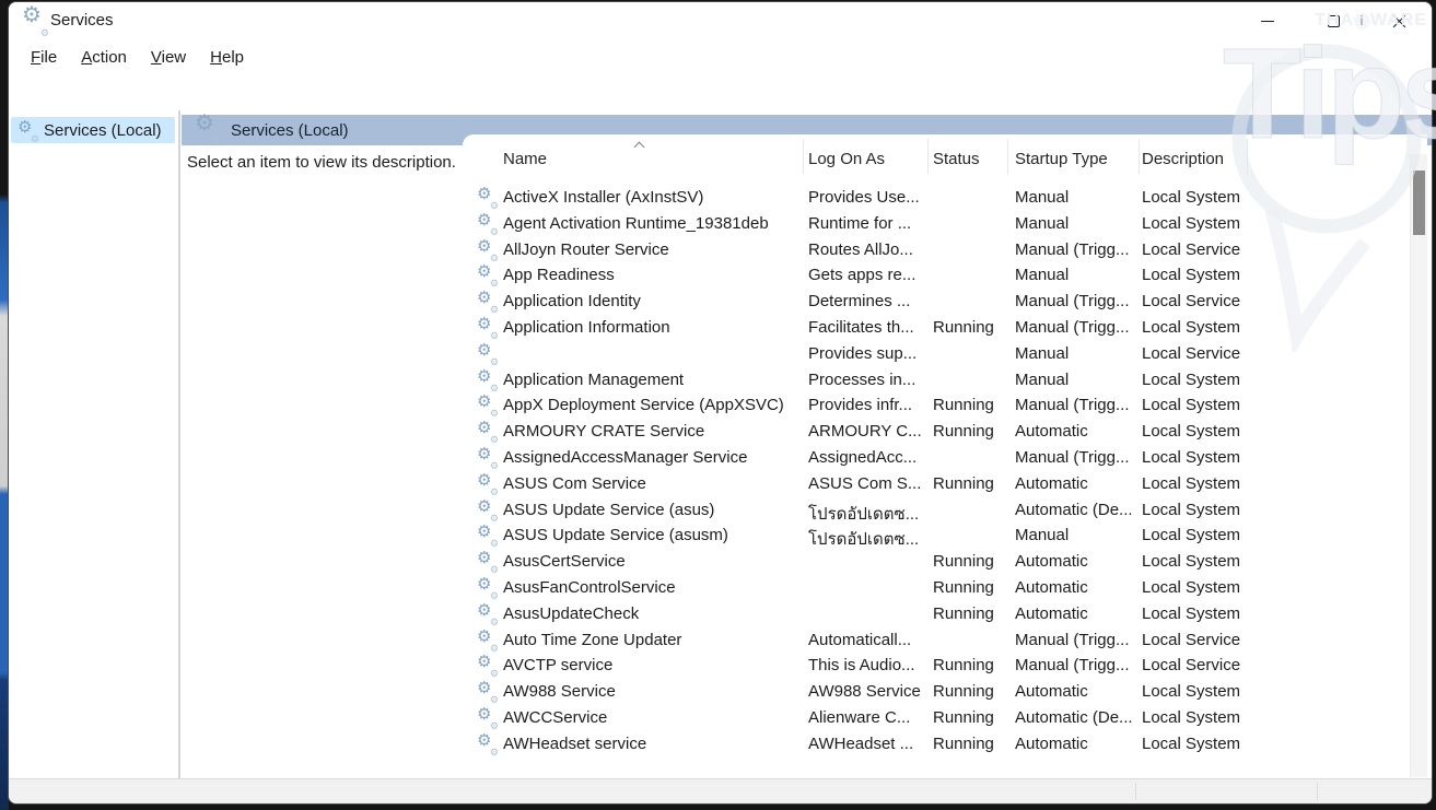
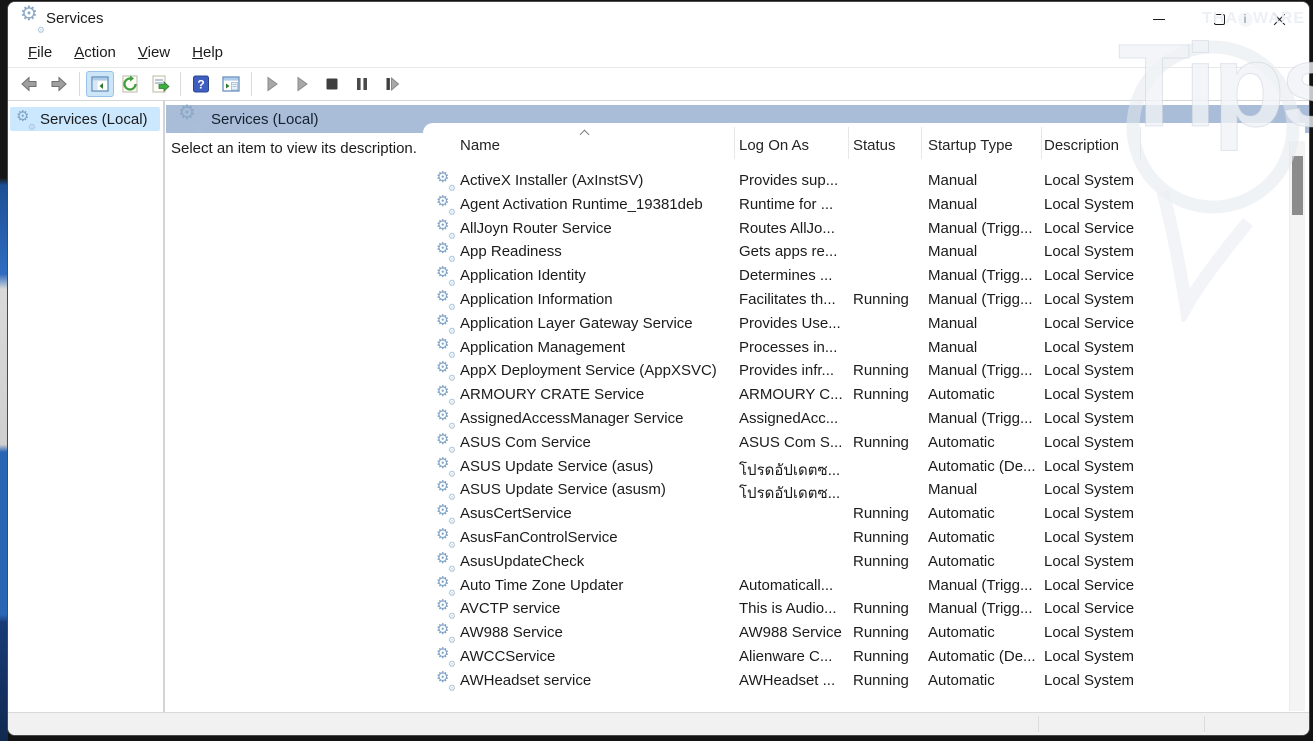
  Services
  File
  Action
  View
  Help
+ ?
  Services (Local)
  Services (Local)
  Select an item to view its description.
  Name
  Log On As
  Status
  Startup Type
  Description
  ActiveX Installer (AxInstSV)
- Provides Use...
+ Provides sup...
  Manual
  Local System
  Agent Activation Runtime_19381deb
  Runtime for ...
  Manual
  Local System
  AllJoyn Router Service
  Routes AllJo...
  Manual (Trigg...
  Local Service
  App Readiness
  Gets apps re...
  Manual
  Local System
  Application Identity
  Determines ...
  Manual (Trigg...
  Local Service
  Application Information
  Facilitates th...
  Running
  Manual (Trigg...
  Local System
+ Application Layer Gateway Service
- Provides sup...
+ Provides Use...
  Manual
  Local Service
  Application Management
  Processes in...
  Manual
  Local System
  AppX Deployment Service (AppXSVC)
  Provides infr...
  Running
  Manual (Trigg...
  Local System
  ARMOURY CRATE Service
  ARMOURY C...
  Running
  Automatic
  Local System
  AssignedAccessManager Service
  AssignedAcc...
  Manual (Trigg...
  Local System
  ASUS Com Service
  ASUS Com S...
  Running
  Automatic
  Local System
  ASUS Update Service (asus)
  โปรดอัปเดตซ...
  Automatic (De...
  Local System
  ASUS Update Service (asusm)
  โปรดอัปเดตซ...
  Manual
  Local System
  AsusCertService
  Running
  Automatic
  Local System
  AsusFanControlService
  Running
  Automatic
  Local System
  AsusUpdateCheck
  Running
  Automatic
  Local System
  Auto Time Zone Updater
  Automaticall...
  Manual (Trigg...
  Local Service
  AVCTP service
  This is Audio...
  Running
  Manual (Trigg...
  Local Service
  AW988 Service
  AW988 Service
  Running
  Automatic
  Local System
  AWCCService
  Alienware C...
  Running
  Automatic (De...
  Local System
  AWHeadset service
  AWHeadset ...
  Running
  Automatic
  Local System
  Tips
  THA i WARE
